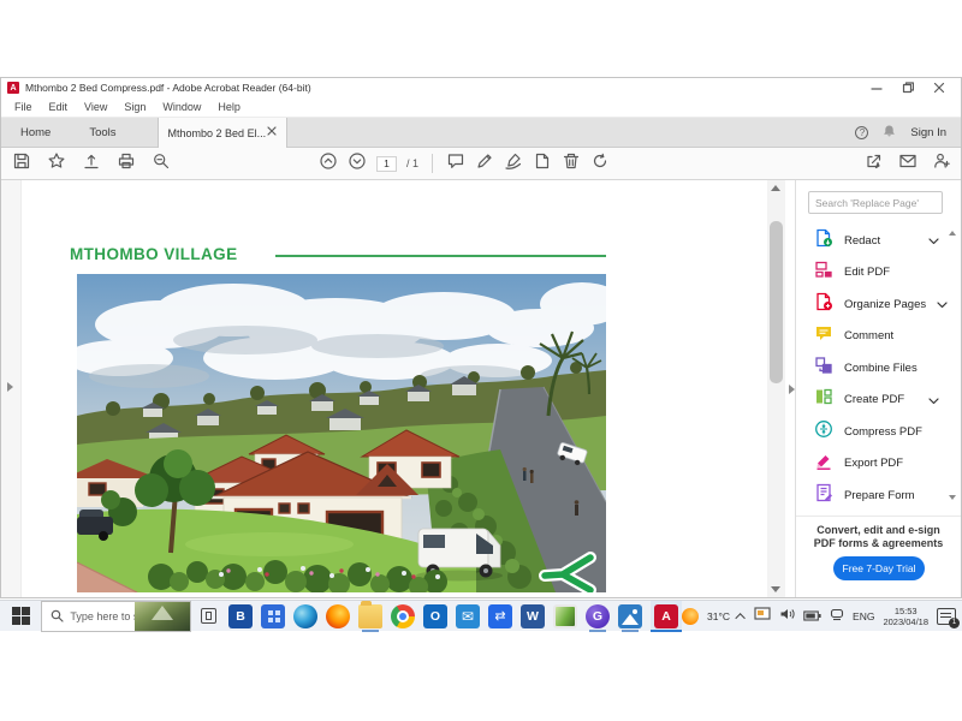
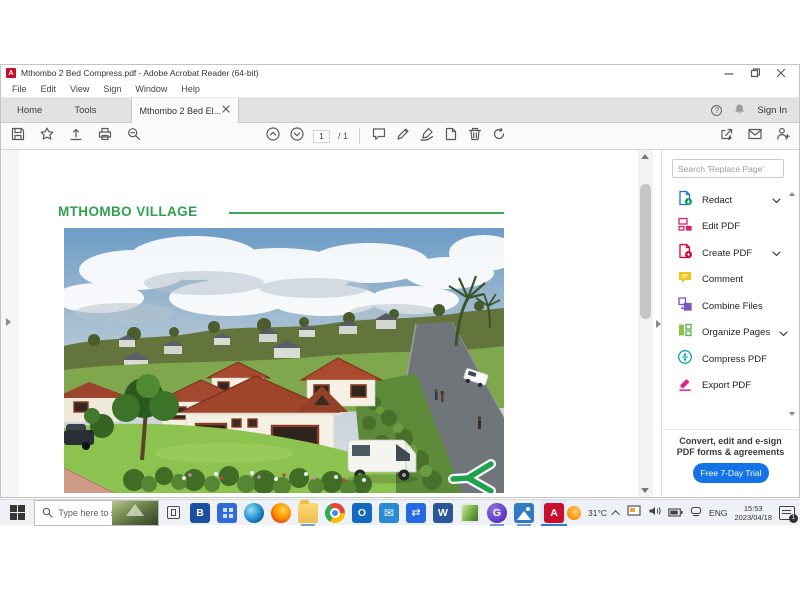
  Mthombo 2 Bed Compress.pdf - Adobe Acrobat Reader (64-bit)
  File
  Edit
  View
  Sign
  Window
  Help
  Home
  Tools
  Mthombo 2 Bed El...
  Sign In
  1
  / 1
  MTHOMBO VILLAGE
  Search 'Replace Page'
  Redact
  Edit PDF
- Organize Pages
+ Create PDF
  Comment
  Combine Files
- Create PDF
+ Organize Pages
  Compress PDF
  Export PDF
- Prepare Form
  Convert, edit and e-sign PDF forms & agreements
  Free 7-Day Trial
  B
  O
  W
  G
  A
  31°C
  ENG
  15:53
  2023/04/18
